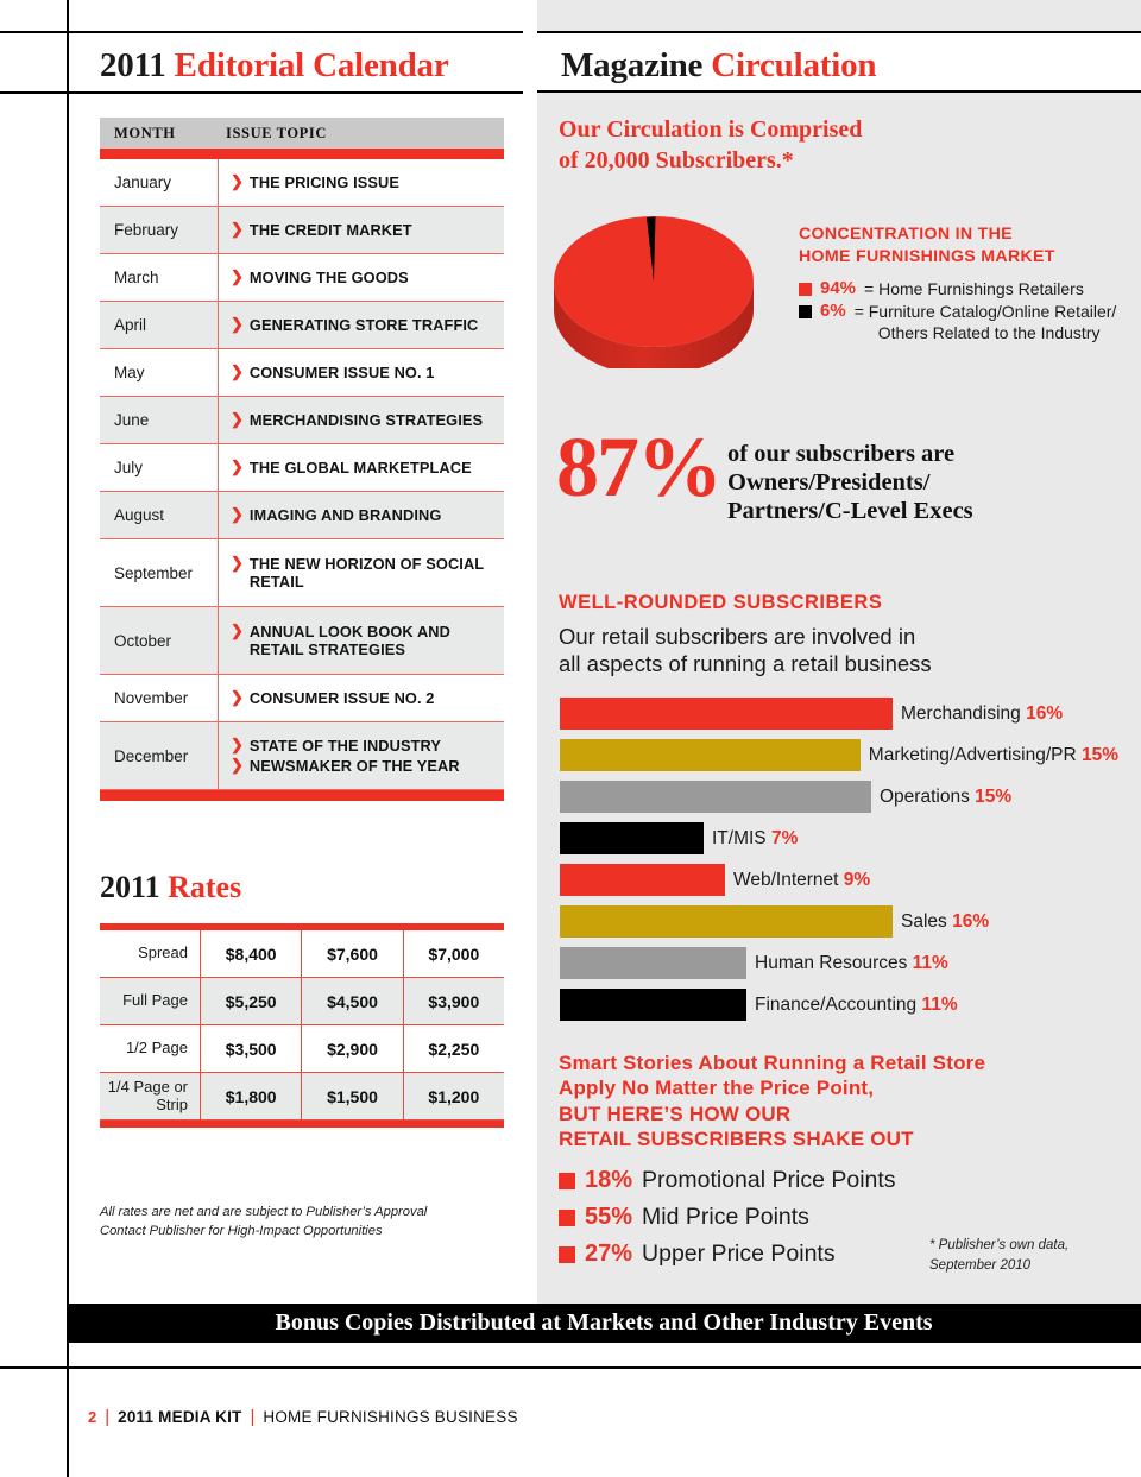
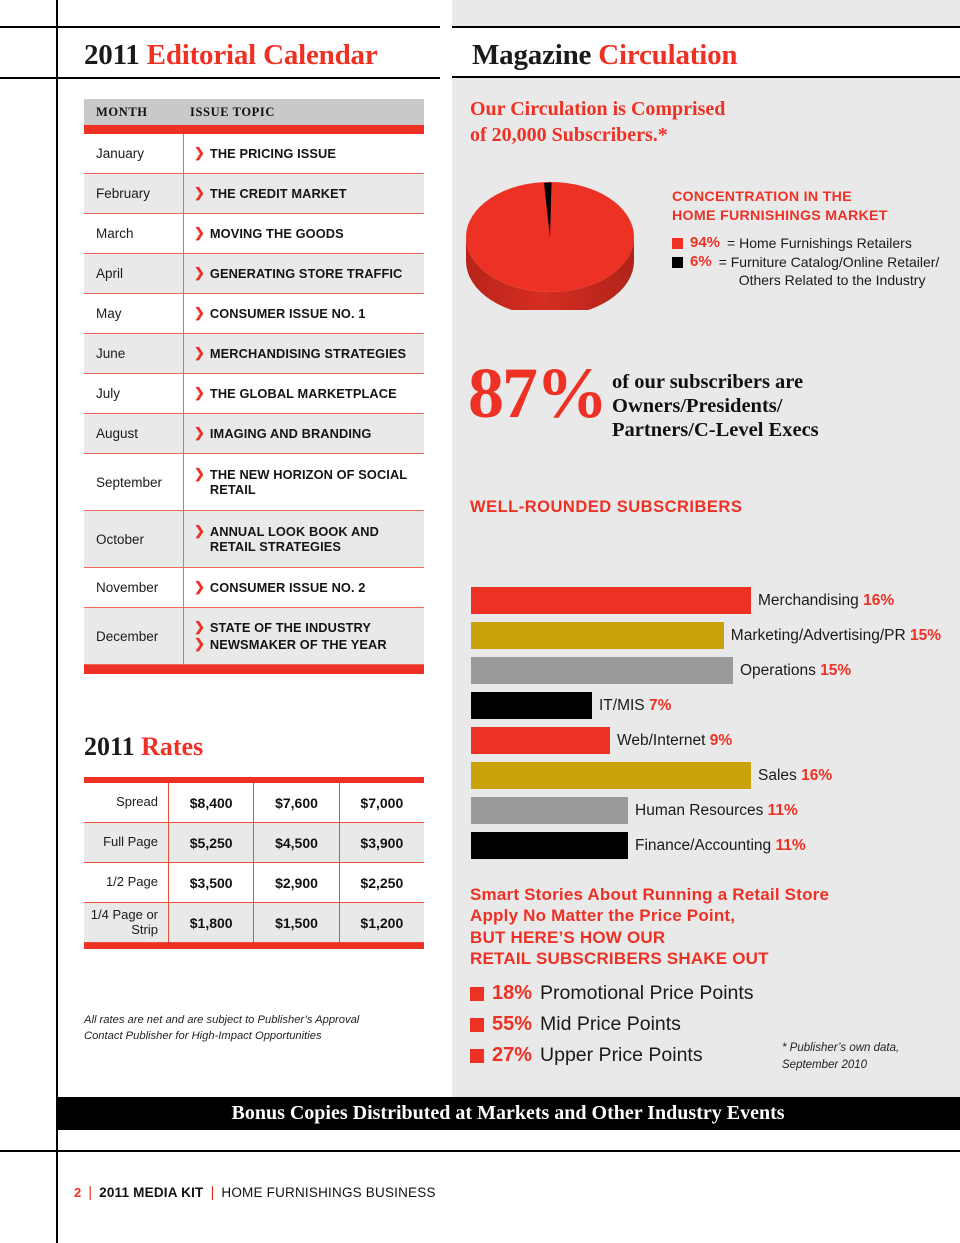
  2011 Editorial Calendar
  Magazine Circulation
  MONTH
  ISSUE TOPIC
  January
  ❯
  THE PRICING ISSUE
  February
  ❯
  THE CREDIT MARKET
  March
  ❯
  MOVING THE GOODS
  April
  ❯
  GENERATING STORE TRAFFIC
  May
  ❯
  CONSUMER ISSUE NO. 1
  June
  ❯
  MERCHANDISING STRATEGIES
  July
  ❯
  THE GLOBAL MARKETPLACE
  August
  ❯
  IMAGING AND BRANDING
  September
  ❯
  THE NEW HORIZON OF SOCIAL RETAIL
  October
  ❯
  ANNUAL LOOK BOOK AND RETAIL STRATEGIES
  November
  ❯
  CONSUMER ISSUE NO. 2
  December
  ❯
  STATE OF THE INDUSTRY
  ❯
  NEWSMAKER OF THE YEAR
  2011 Rates
  Spread
  $8,400
  $7,600
  $7,000
  Full Page
  $5,250
  $4,500
  $3,900
  1/2 Page
  $3,500
  $2,900
  $2,250
  1/4 Page or Strip
  $1,800
  $1,500
  $1,200
  All rates are net and are subject to Publisher’s Approval
  Contact Publisher for High-Impact Opportunities
  Our Circulation is Comprised
  of 20,000 Subscribers.*
  CONCENTRATION IN THE
  HOME FURNISHINGS MARKET
  94%
  = Home Furnishings Retailers
  6%
  = Furniture Catalog/Online Retailer/
  Others Related to the Industry
  87%
  of our subscribers are
  Owners/Presidents/
  Partners/C-Level Execs
  WELL-ROUNDED SUBSCRIBERS
- Our retail subscribers are involved in
- all aspects of running a retail business
  Merchandising 16%
  Marketing/Advertising/PR 15%
  Operations 15%
  IT/MIS 7%
  Web/Internet 9%
  Sales 16%
  Human Resources 11%
  Finance/Accounting 11%
  Smart Stories About Running a Retail Store
  Apply No Matter the Price Point,
  BUT HERE’S HOW OUR
  RETAIL SUBSCRIBERS SHAKE OUT
  18%
  Promotional Price Points
  55%
  Mid Price Points
  27%
  Upper Price Points
  * Publisher’s own data,
  September 2010
  Bonus Copies Distributed at Markets and Other Industry Events
  2
  |
  2011 MEDIA KIT
  |
  HOME FURNISHINGS BUSINESS
